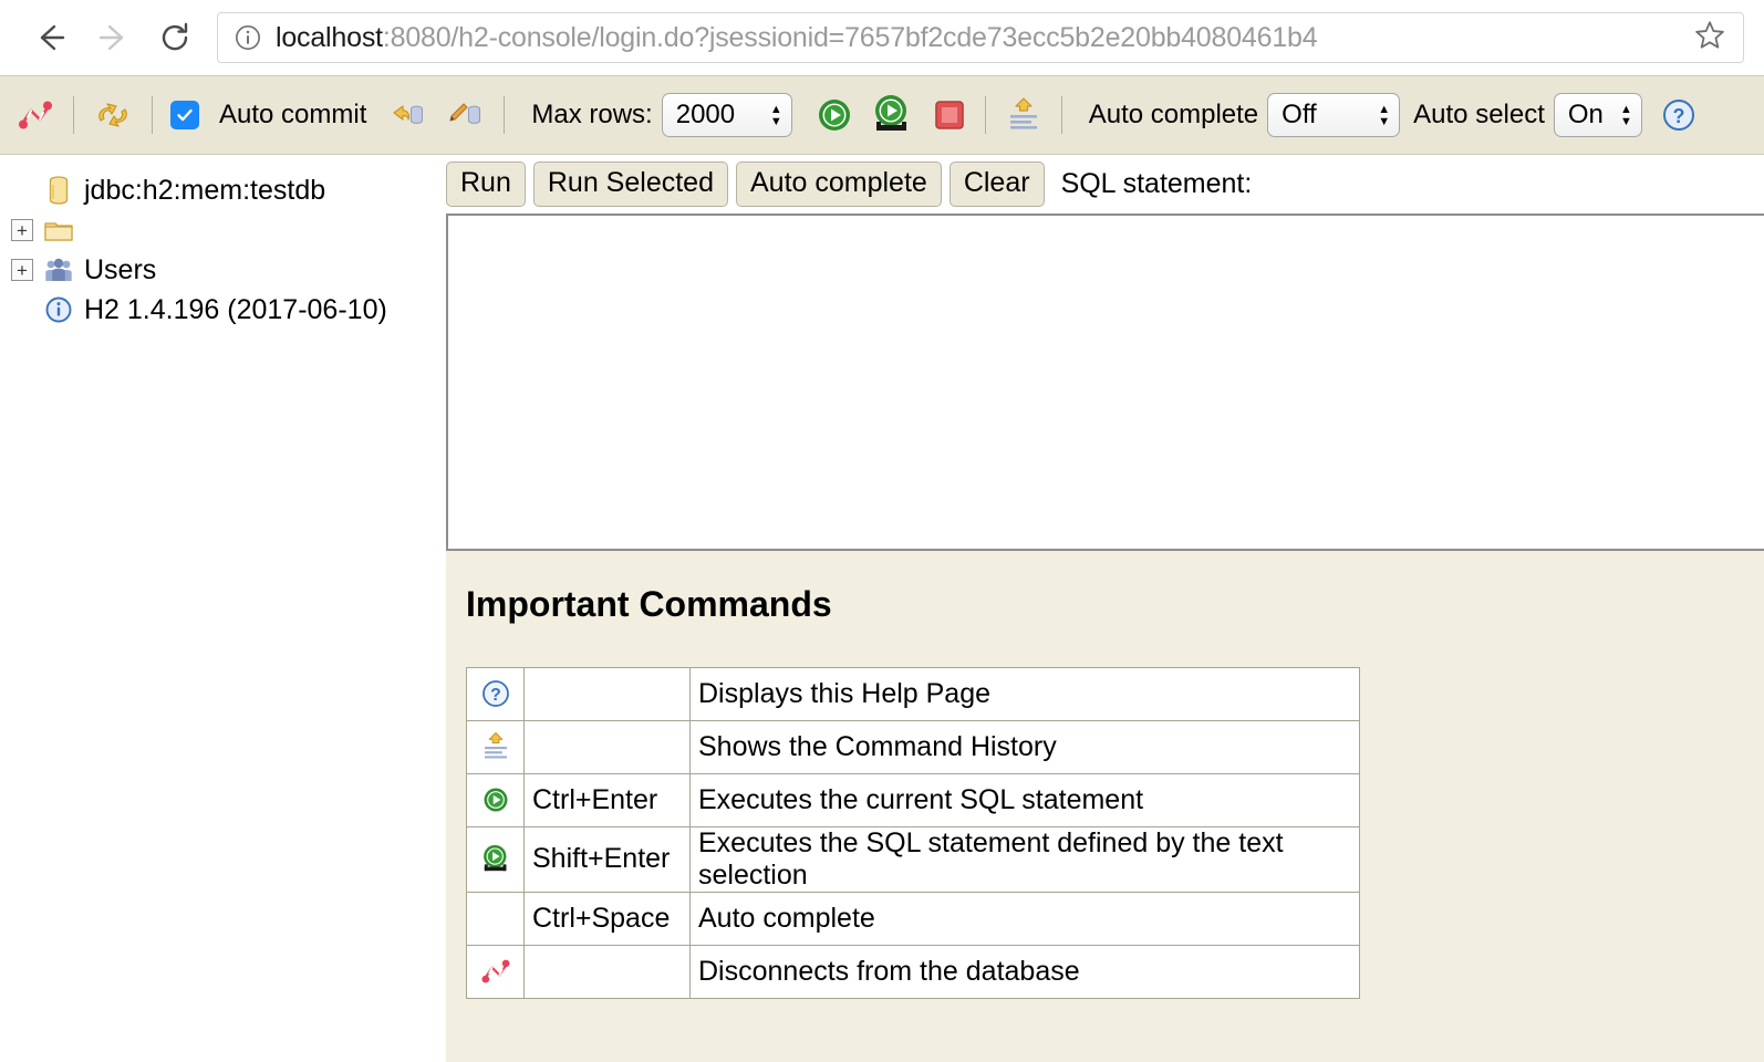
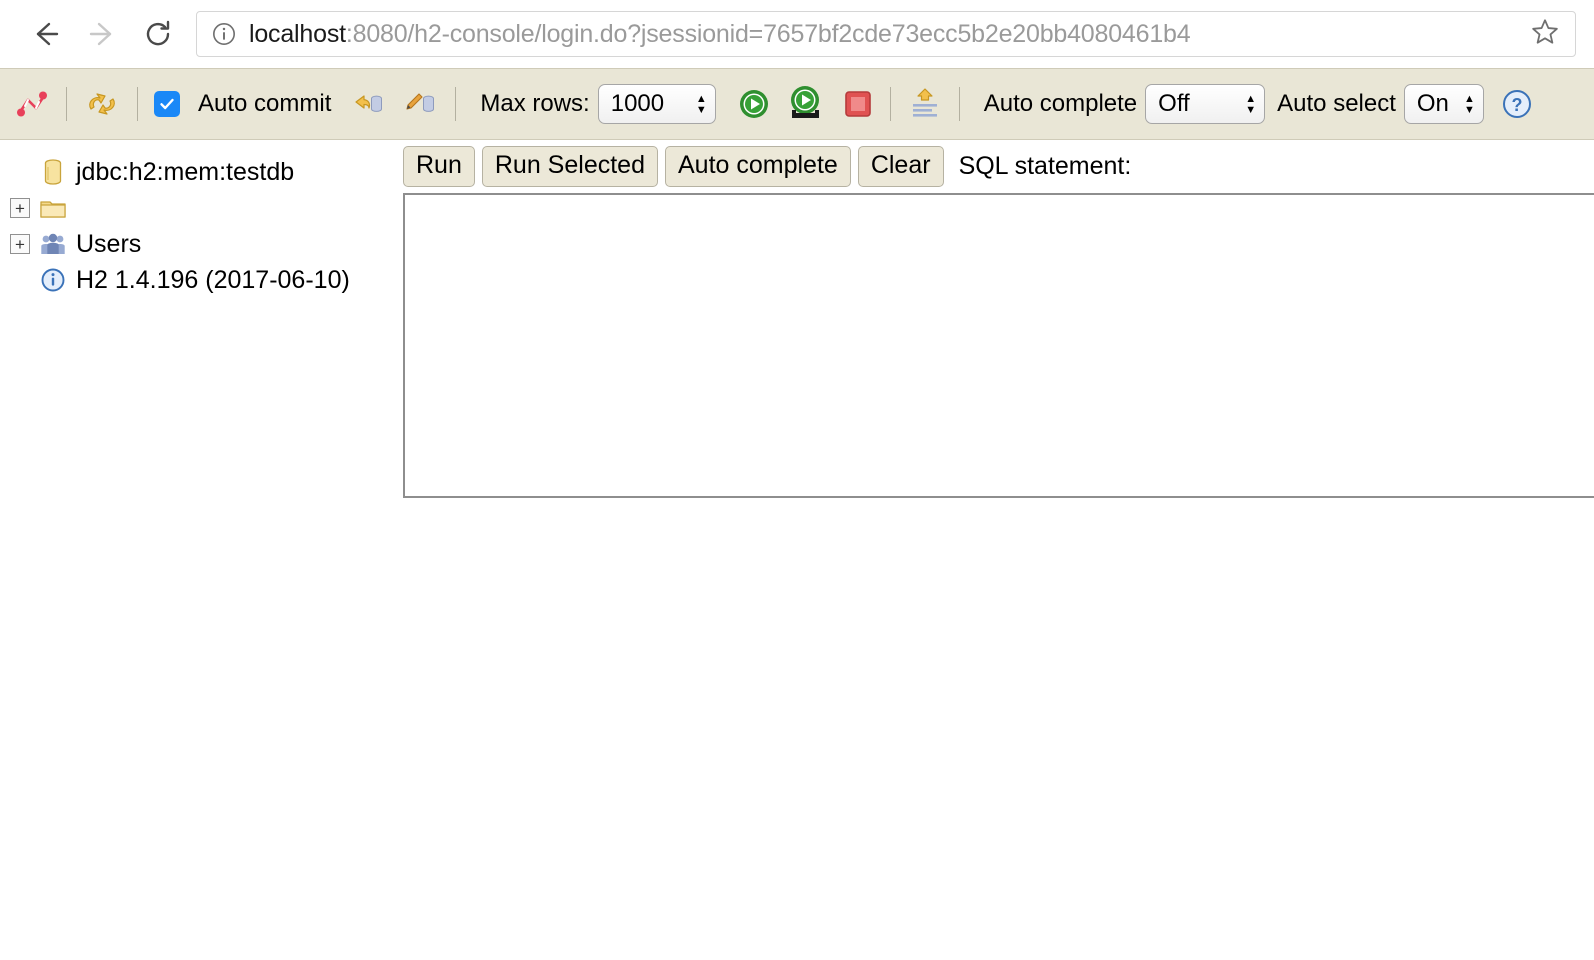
  localhost:8080/h2-console/login.do?jsessionid=7657bf2cde73ecc5b2e20bb4080461b4
  Auto commit
  Max rows:
- 2000
+ 1000
  ▲
  ▼
  Auto complete
  Off
  ▲
  ▼
  Auto select
  On
  ▲
  ▼
  ?
  jdbc:h2:mem:testdb
  +
  +
  Users
  H2 1.4.196 (2017-06-10)
  Run
  Run Selected
  Auto complete
  Clear
  SQL statement:
- Important Commands
- ?		Displays this Help Page
- 		Shows the Command History
- 	Ctrl+Enter	Executes the current SQL statement
- 	Shift+Enter	Executes the SQL statement defined by the text selection
- 	Ctrl+Space	Auto complete
- 		Disconnects from the database
